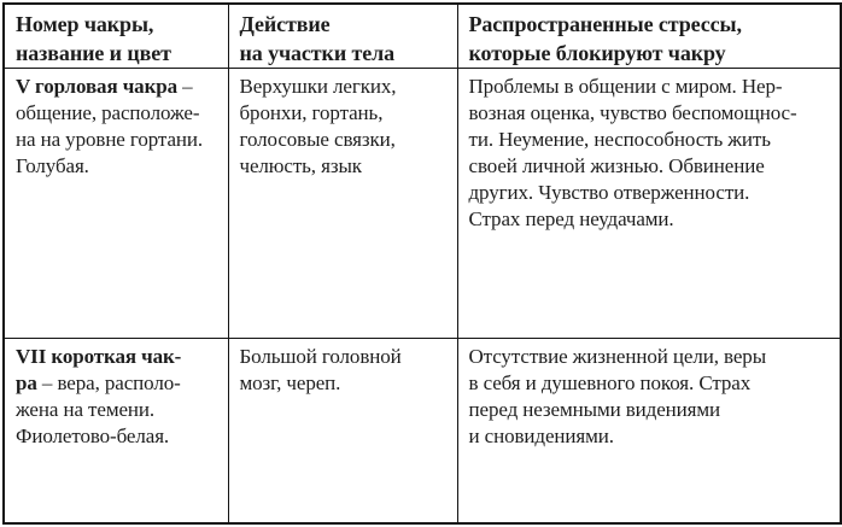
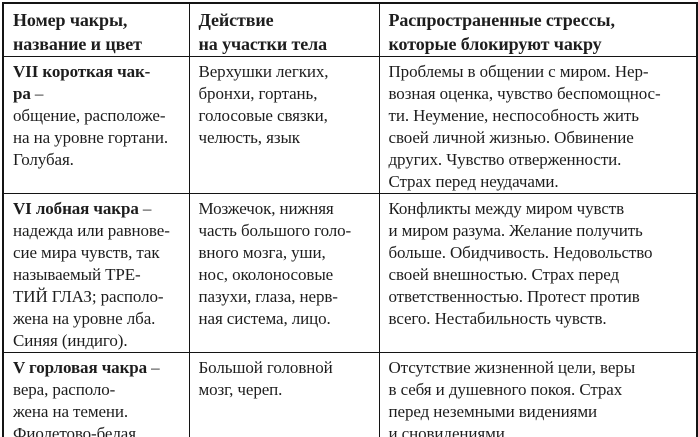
  Номер чакры, название и цвет	Действие на участки тела	Распространенные стрессы, которые блокируют чакру
- V горловая чакра – общение, расположе- на на уровне гортани. Голубая.	Верхушки легких, бронхи, гортань, голосовые связки, челюсть, язык	Проблемы в общении с миром. Нер- возная оценка, чувство беспомощнос- ти. Неумение, неспособность жить своей личной жизнью. Обвинение других. Чувство отверженности. Страх перед неудачами.
+ VII короткая чак- ра – общение, расположе- на на уровне гортани. Голубая.	Верхушки легких, бронхи, гортань, голосовые связки, челюсть, язык	Проблемы в общении с миром. Нер- возная оценка, чувство беспомощнос- ти. Неумение, неспособность жить своей личной жизнью. Обвинение других. Чувство отверженности. Страх перед неудачами.
+ VI лобная чакра – надежда или равнове- сие мира чувств, так называемый ТРЕ- ТИЙ ГЛАЗ; располо- жена на уровне лба. Синяя (индиго).	Мозжечок, нижняя часть большого голо- вного мозга, уши, нос, околоносовые пазухи, глаза, нерв- ная система, лицо.	Конфликты между миром чувств и миром разума. Желание получить больше. Обидчивость. Недовольство своей внешностью. Страх перед ответственностью. Протест против всего. Нестабильность чувств.
- VII короткая чак- ра – вера, располо- жена на темени. Фиолетово-белая.	Большой головной мозг, череп.	Отсутствие жизненной цели, веры в себя и душевного покоя. Страх перед неземными видениями и сновидениями.
+ V горловая чакра – вера, располо- жена на темени. Фиолетово-белая.	Большой головной мозг, череп.	Отсутствие жизненной цели, веры в себя и душевного покоя. Страх перед неземными видениями и сновидениями.
